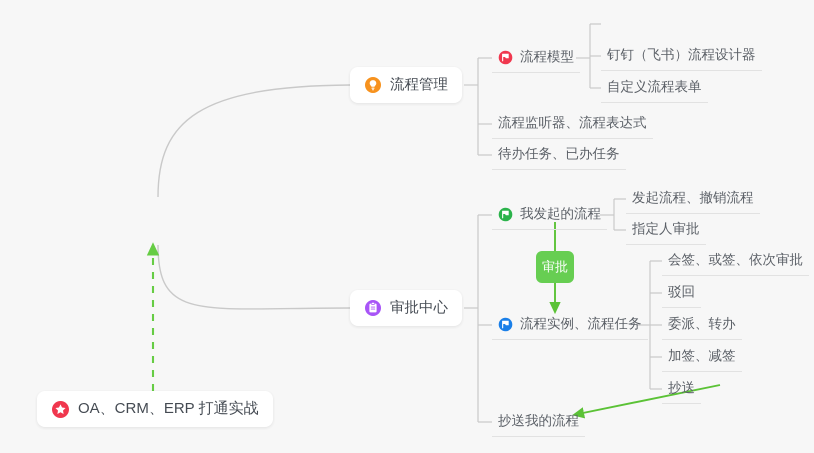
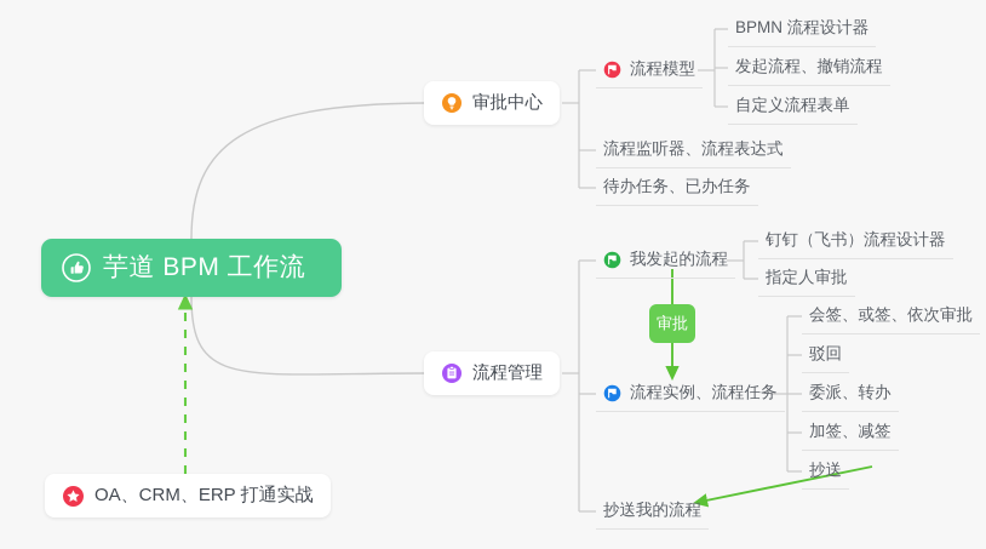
+ 芋道 BPM 工作流
- 流程管理
+ 审批中心
  流程模型
+ BPMN 流程设计器
- 钉钉（飞书）流程设计器
+ 发起流程、撤销流程
  自定义流程表单
  流程监听器、流程表达式
  待办任务、已办任务
- 审批中心
+ 流程管理
  我发起的流程
- 发起流程、撤销流程
+ 钉钉（飞书）流程设计器
  指定人审批
  审批
  流程实例、流程任务
  会签、或签、依次审批
  驳回
  委派、转办
  加签、减签
  抄送
  抄送我的流程
  OA、CRM、ERP 打通实战
